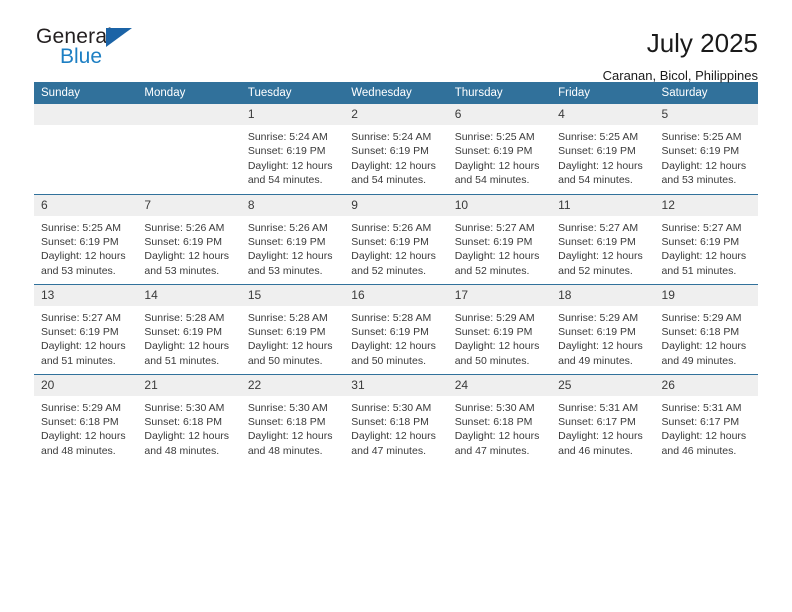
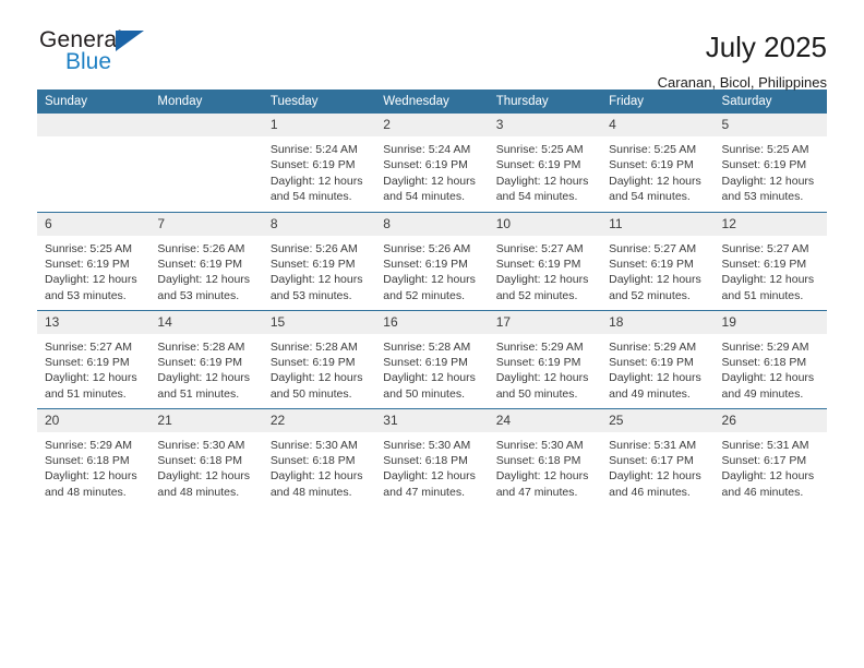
  General
  Blue
  July 2025
  Caranan, Bicol, Philippines
  Sunday	Monday	Tuesday	Wednesday	Thursday	Friday	Saturday
- 		1Sunrise: 5:24 AMSunset: 6:19 PMDaylight: 12 hoursand 54 minutes.	2Sunrise: 5:24 AMSunset: 6:19 PMDaylight: 12 hoursand 54 minutes.	6Sunrise: 5:25 AMSunset: 6:19 PMDaylight: 12 hoursand 54 minutes.	4Sunrise: 5:25 AMSunset: 6:19 PMDaylight: 12 hoursand 54 minutes.	5Sunrise: 5:25 AMSunset: 6:19 PMDaylight: 12 hoursand 53 minutes.
+ 		1Sunrise: 5:24 AMSunset: 6:19 PMDaylight: 12 hoursand 54 minutes.	2Sunrise: 5:24 AMSunset: 6:19 PMDaylight: 12 hoursand 54 minutes.	3Sunrise: 5:25 AMSunset: 6:19 PMDaylight: 12 hoursand 54 minutes.	4Sunrise: 5:25 AMSunset: 6:19 PMDaylight: 12 hoursand 54 minutes.	5Sunrise: 5:25 AMSunset: 6:19 PMDaylight: 12 hoursand 53 minutes.
- 6Sunrise: 5:25 AMSunset: 6:19 PMDaylight: 12 hoursand 53 minutes.	7Sunrise: 5:26 AMSunset: 6:19 PMDaylight: 12 hoursand 53 minutes.	8Sunrise: 5:26 AMSunset: 6:19 PMDaylight: 12 hoursand 53 minutes.	9Sunrise: 5:26 AMSunset: 6:19 PMDaylight: 12 hoursand 52 minutes.	10Sunrise: 5:27 AMSunset: 6:19 PMDaylight: 12 hoursand 52 minutes.	11Sunrise: 5:27 AMSunset: 6:19 PMDaylight: 12 hoursand 52 minutes.	12Sunrise: 5:27 AMSunset: 6:19 PMDaylight: 12 hoursand 51 minutes.
+ 6Sunrise: 5:25 AMSunset: 6:19 PMDaylight: 12 hoursand 53 minutes.	7Sunrise: 5:26 AMSunset: 6:19 PMDaylight: 12 hoursand 53 minutes.	8Sunrise: 5:26 AMSunset: 6:19 PMDaylight: 12 hoursand 53 minutes.	8Sunrise: 5:26 AMSunset: 6:19 PMDaylight: 12 hoursand 52 minutes.	10Sunrise: 5:27 AMSunset: 6:19 PMDaylight: 12 hoursand 52 minutes.	11Sunrise: 5:27 AMSunset: 6:19 PMDaylight: 12 hoursand 52 minutes.	12Sunrise: 5:27 AMSunset: 6:19 PMDaylight: 12 hoursand 51 minutes.
  13Sunrise: 5:27 AMSunset: 6:19 PMDaylight: 12 hoursand 51 minutes.	14Sunrise: 5:28 AMSunset: 6:19 PMDaylight: 12 hoursand 51 minutes.	15Sunrise: 5:28 AMSunset: 6:19 PMDaylight: 12 hoursand 50 minutes.	16Sunrise: 5:28 AMSunset: 6:19 PMDaylight: 12 hoursand 50 minutes.	17Sunrise: 5:29 AMSunset: 6:19 PMDaylight: 12 hoursand 50 minutes.	18Sunrise: 5:29 AMSunset: 6:19 PMDaylight: 12 hoursand 49 minutes.	19Sunrise: 5:29 AMSunset: 6:18 PMDaylight: 12 hoursand 49 minutes.
  20Sunrise: 5:29 AMSunset: 6:18 PMDaylight: 12 hoursand 48 minutes.	21Sunrise: 5:30 AMSunset: 6:18 PMDaylight: 12 hoursand 48 minutes.	22Sunrise: 5:30 AMSunset: 6:18 PMDaylight: 12 hoursand 48 minutes.	31Sunrise: 5:30 AMSunset: 6:18 PMDaylight: 12 hoursand 47 minutes.	24Sunrise: 5:30 AMSunset: 6:18 PMDaylight: 12 hoursand 47 minutes.	25Sunrise: 5:31 AMSunset: 6:17 PMDaylight: 12 hoursand 46 minutes.	26Sunrise: 5:31 AMSunset: 6:17 PMDaylight: 12 hoursand 46 minutes.
